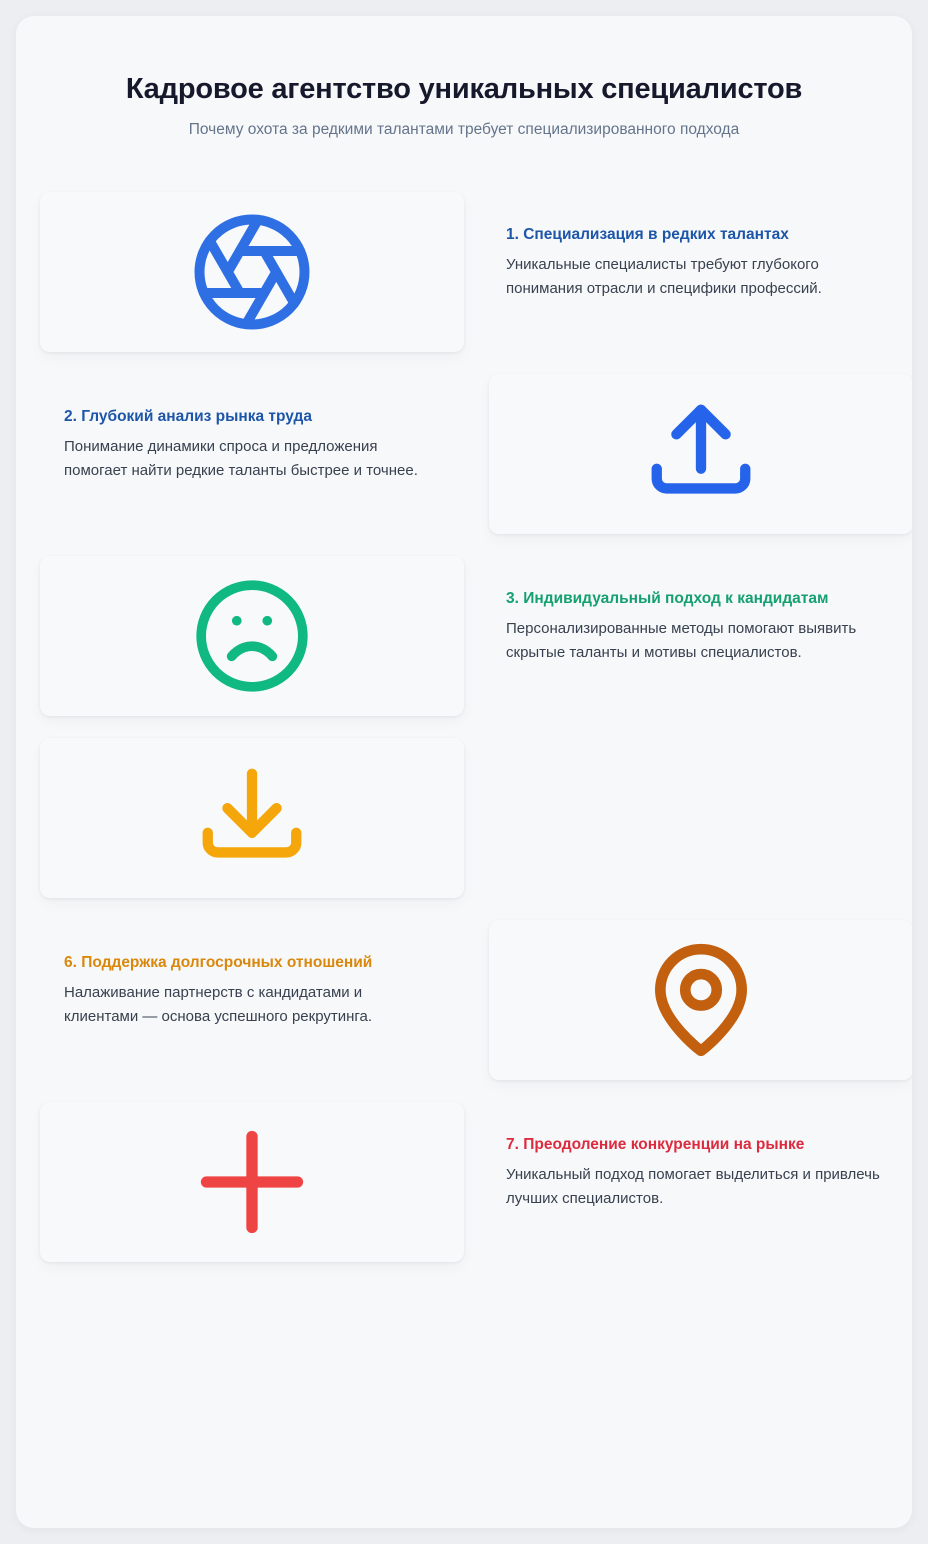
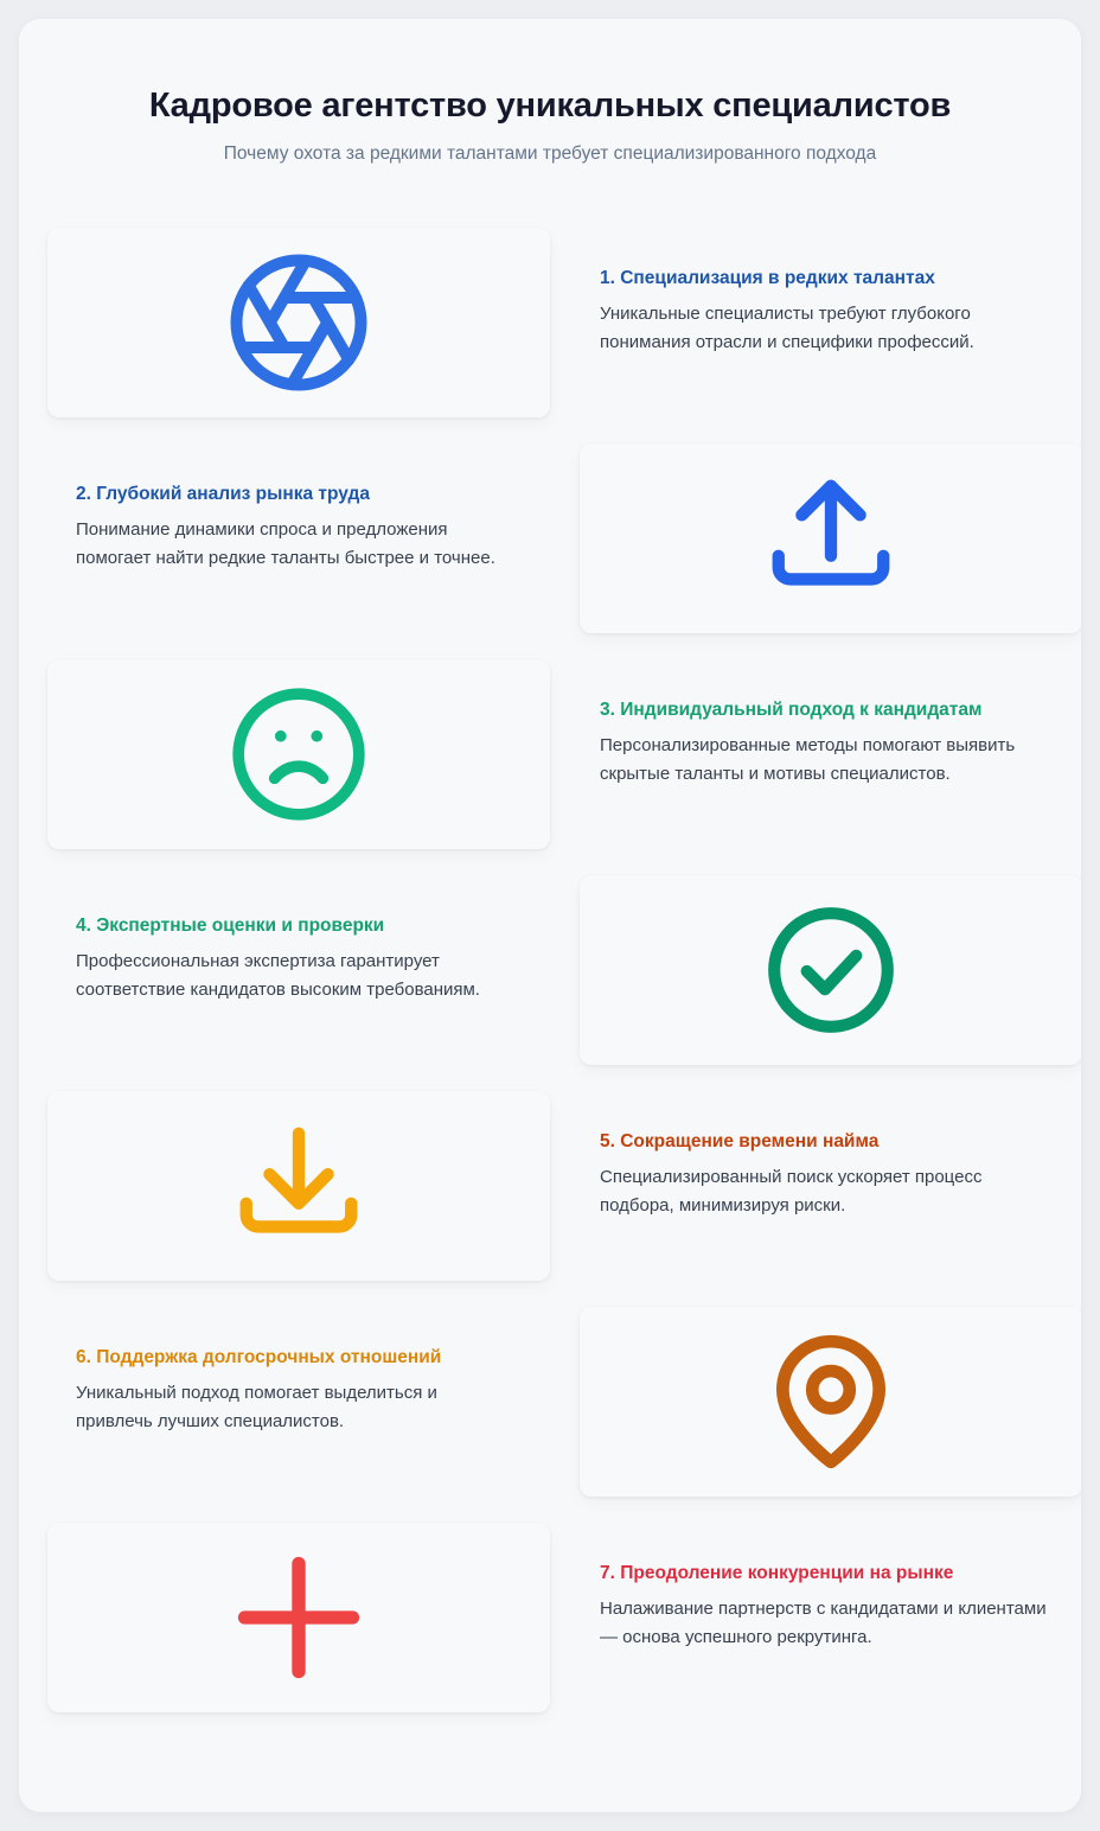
  Кадровое агентство уникальных специалистов
  Почему охота за редкими талантами требует специализированного подхода
  1. Специализация в редких талантах
  Уникальные специалисты требуют глубокого понимания отрасли и специфики профессий.
  2. Глубокий анализ рынка труда
  Понимание динамики спроса и предложения помогает найти редкие таланты быстрее и точнее.
  3. Индивидуальный подход к кандидатам
  Персонализированные методы помогают выявить скрытые таланты и мотивы специалистов.
+ 4. Экспертные оценки и проверки
+ Профессиональная экспертиза гарантирует соответствие кандидатов высоким требованиям.
+ 5. Сокращение времени найма
+ Специализированный поиск ускоряет процесс подбора, минимизируя риски.
  6. Поддержка долгосрочных отношений
- Налаживание партнерств с кандидатами и клиентами — основа успешного рекрутинга.
+ Уникальный подход помогает выделиться и привлечь лучших специалистов.
  7. Преодоление конкуренции на рынке
- Уникальный подход помогает выделиться и привлечь лучших специалистов.
+ Налаживание партнерств с кандидатами и клиентами — основа успешного рекрутинга.
